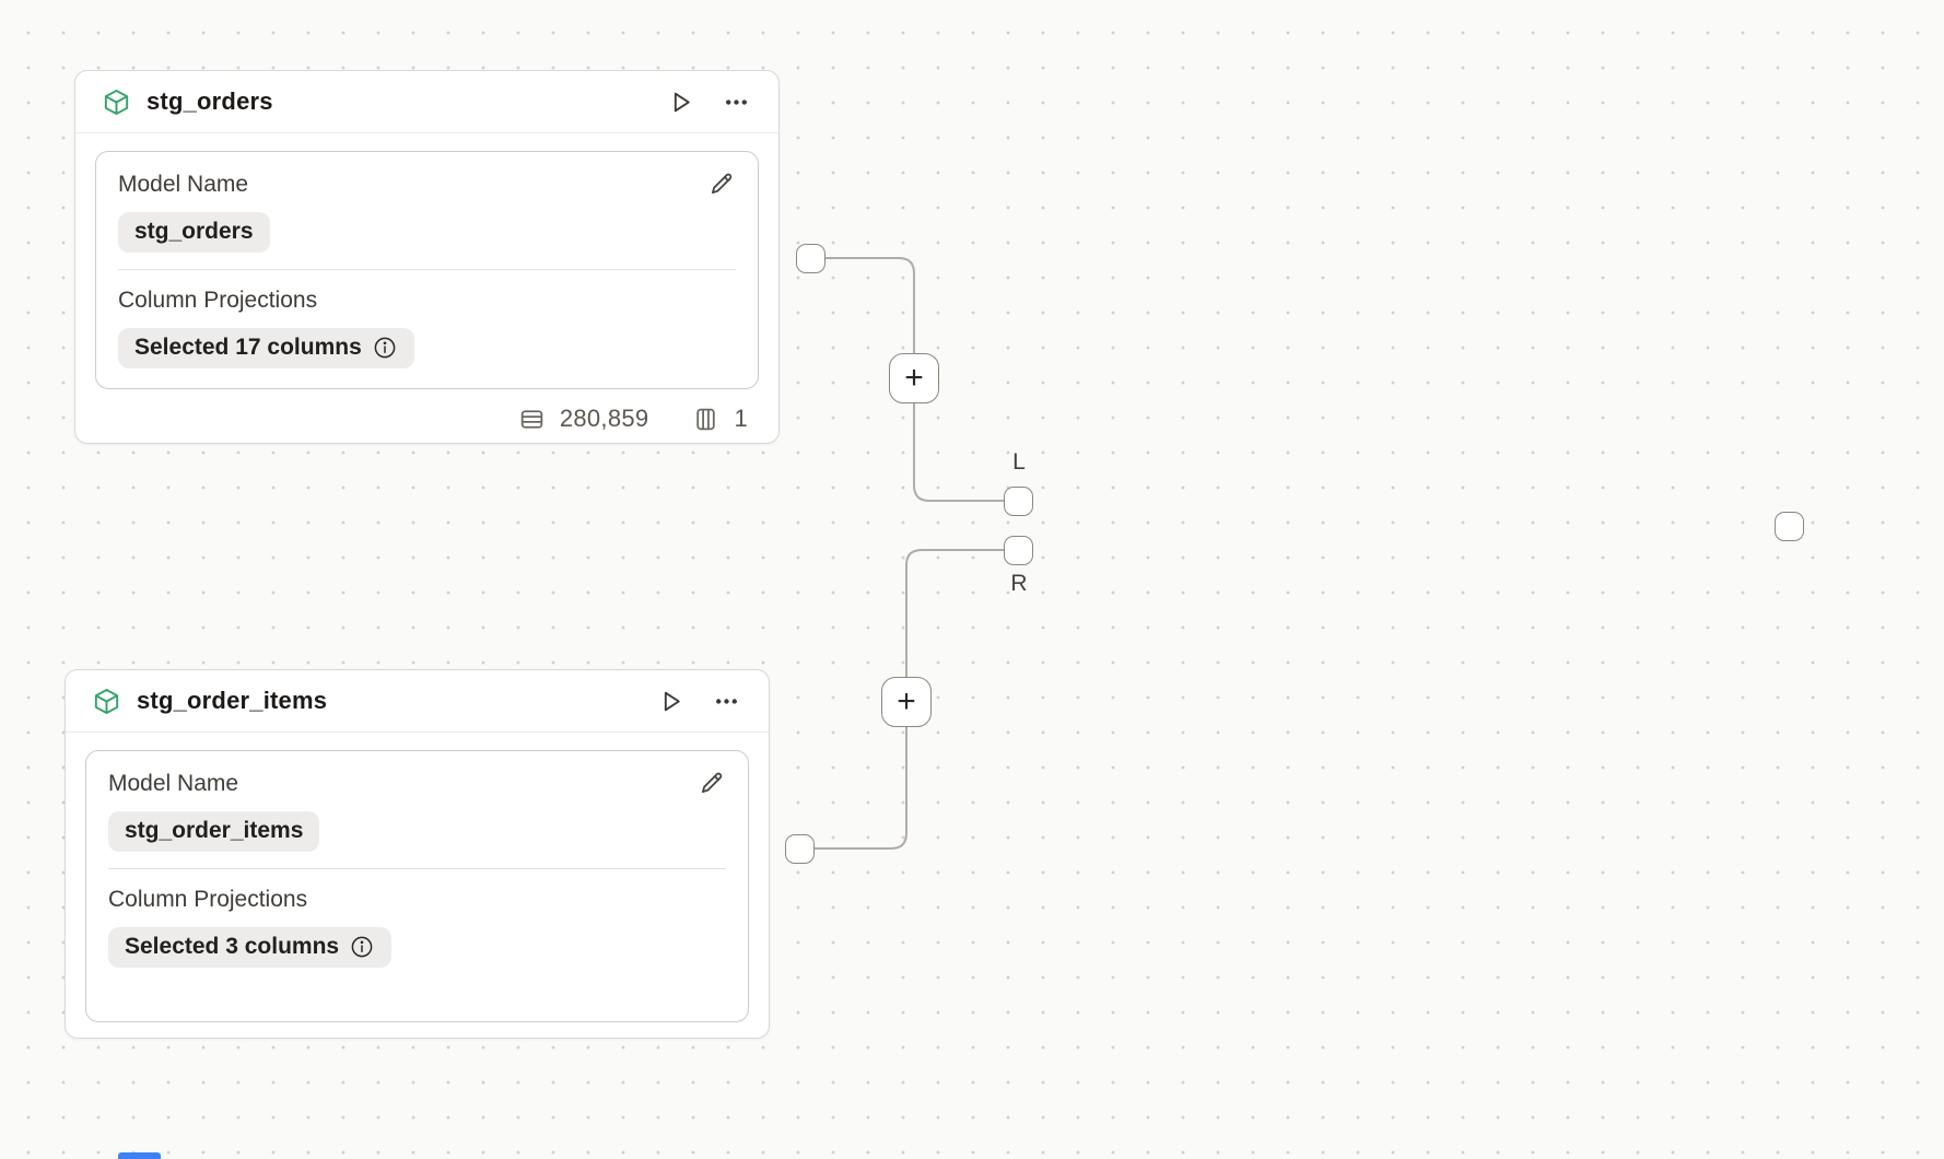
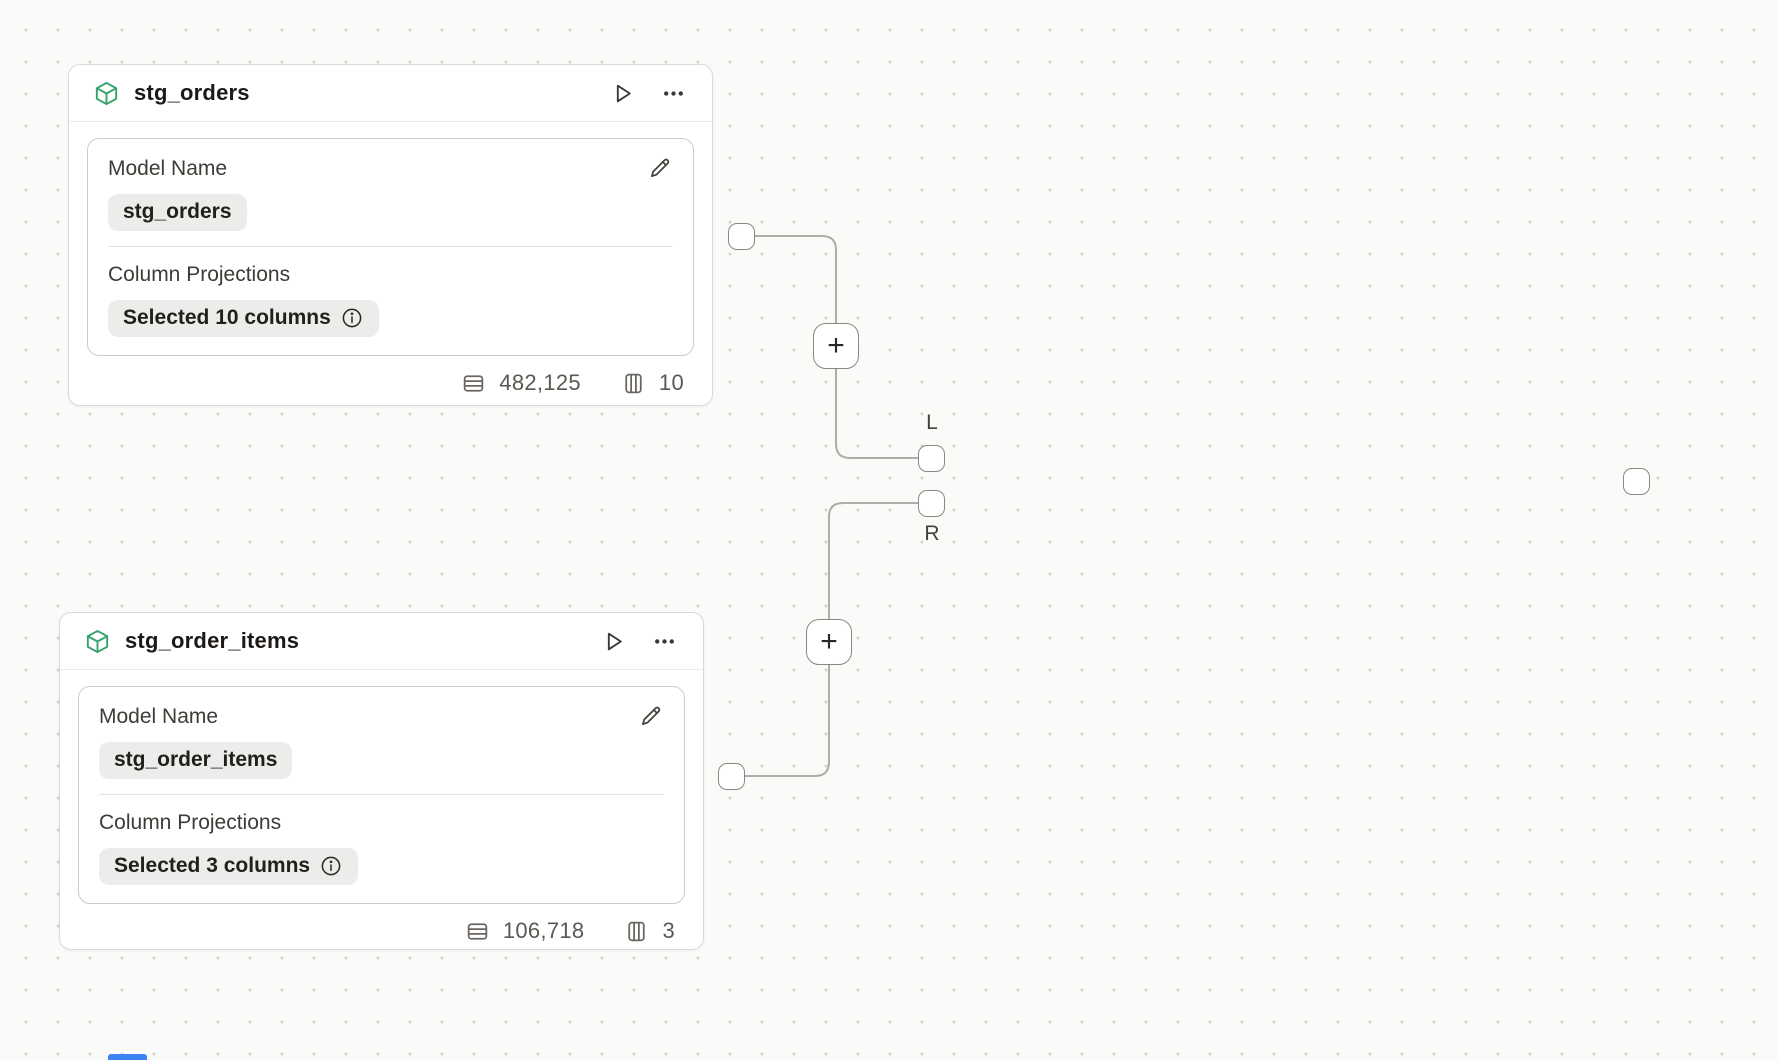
  stg_orders
  Model Name
  stg_orders
  Column Projections
- Selected 17 columns
+ Selected 10 columns
- 280,859
+ 482,125
- 1
+ 10
  stg_order_items
  Model Name
  stg_order_items
  Column Projections
  Selected 3 columns
+ 106,718
+ 3
  L
  R
  +
  +
